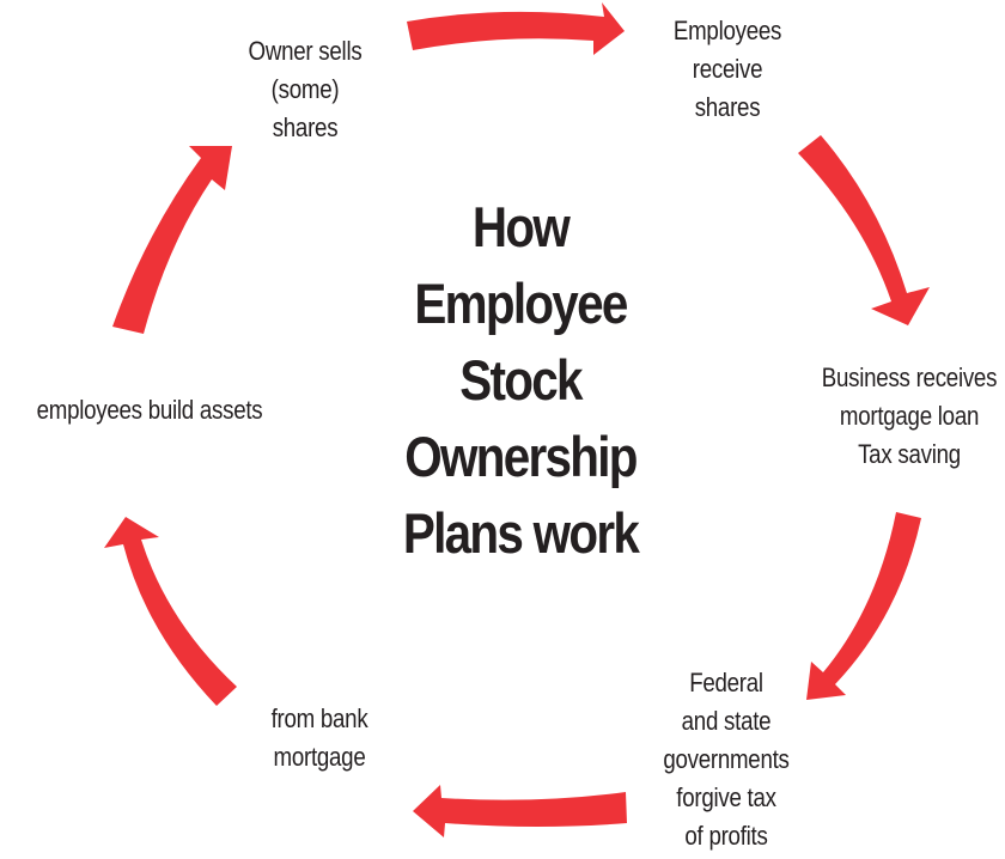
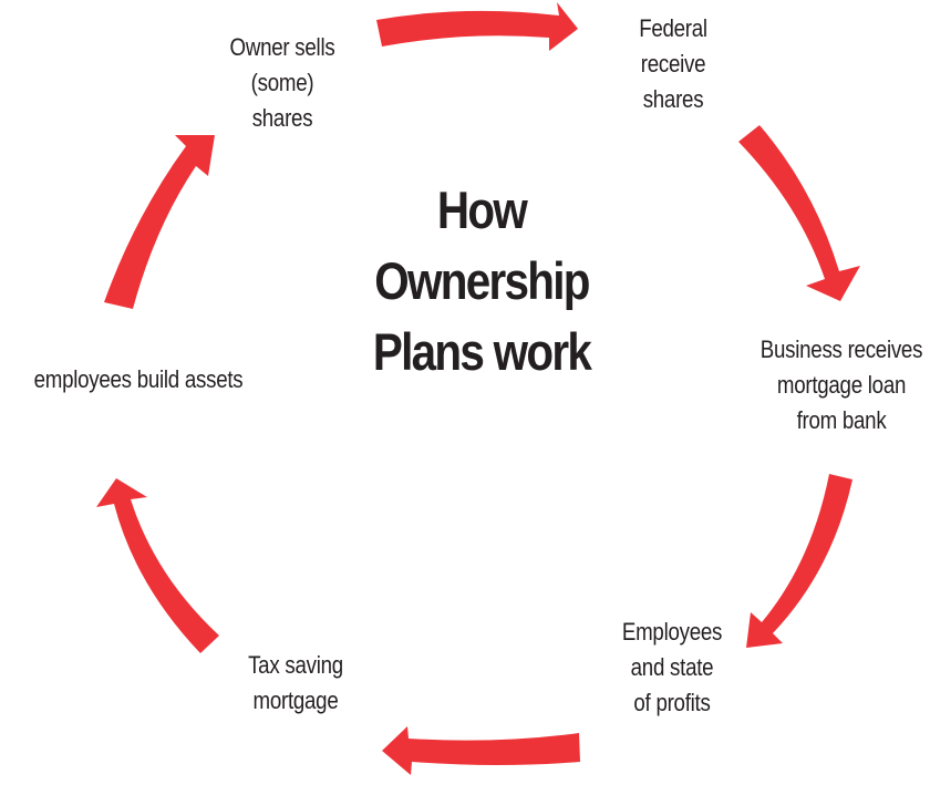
  How
- Employee
- Stock
  Ownership
  Plans work
- Employees
+ Federal
  receive
  shares
  Business receives
  mortgage loan
- Tax saving
+ from bank
- Federal
+ Employees
  and state
- governments
- forgive tax
  of profits
- from bank
+ Tax saving
  mortgage
  employees build assets
  Owner sells
  (some)
  shares
